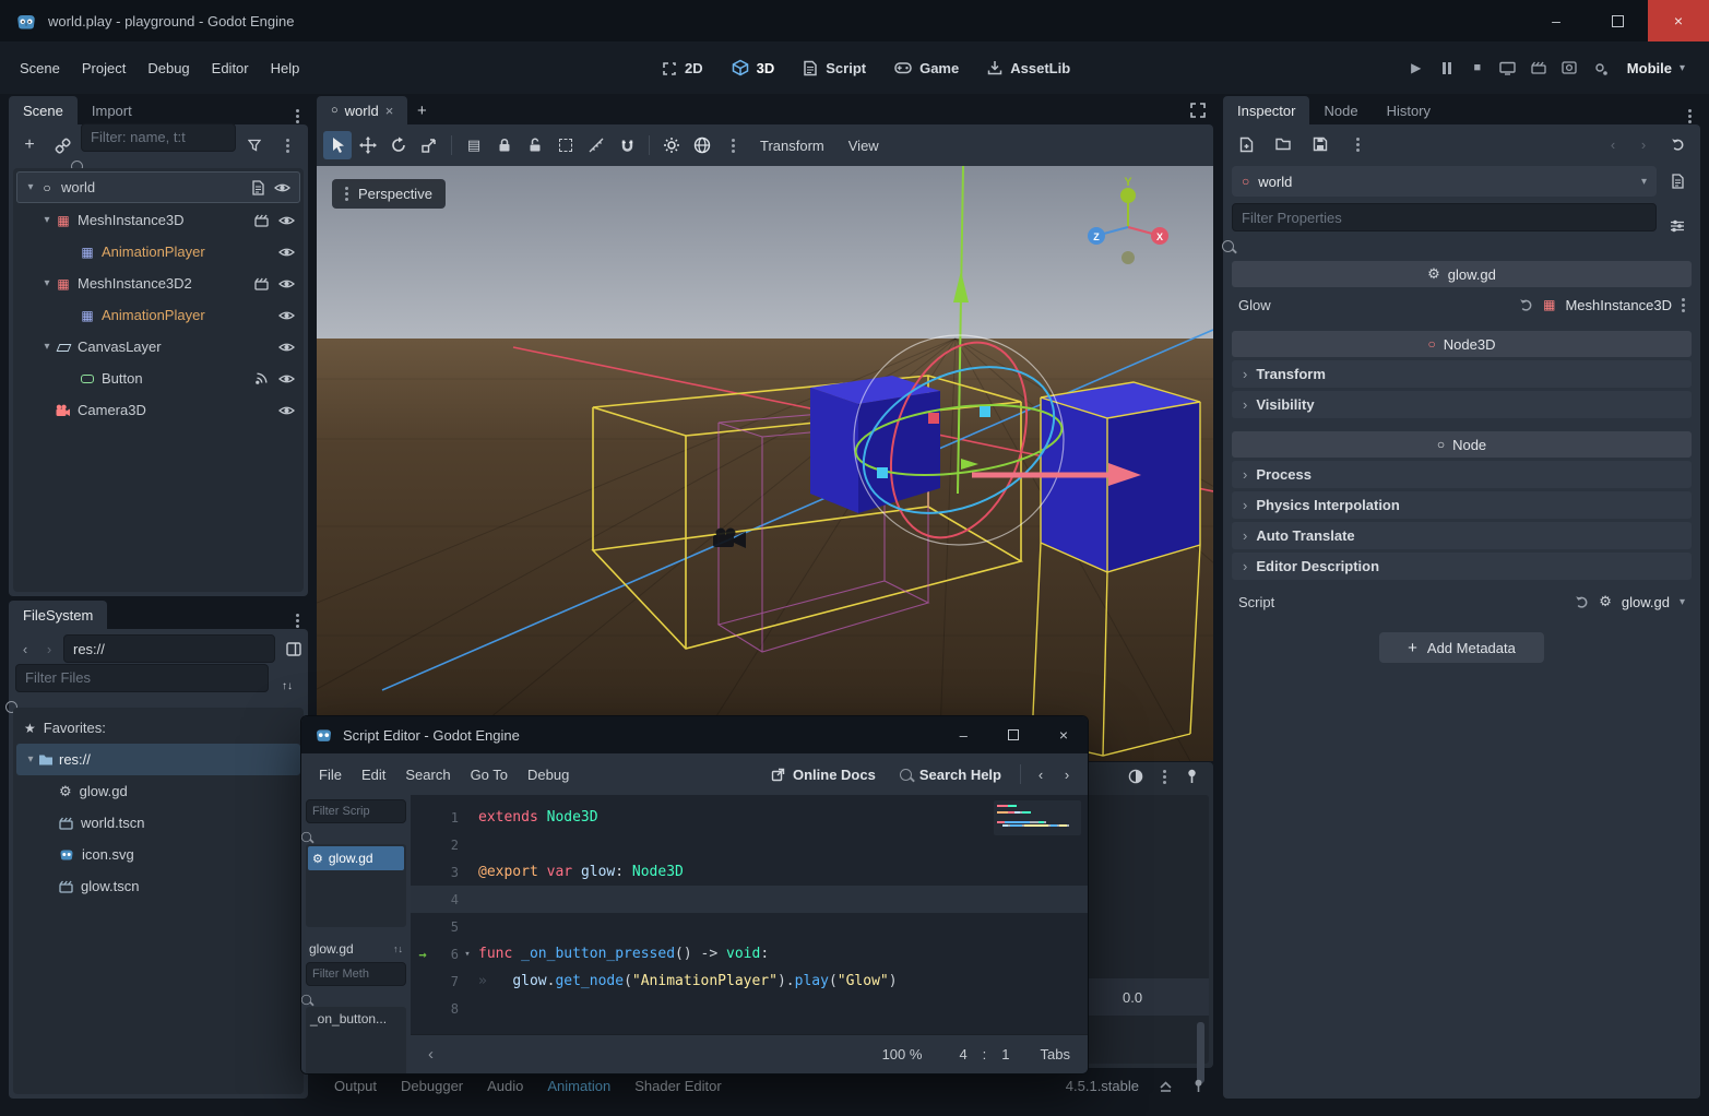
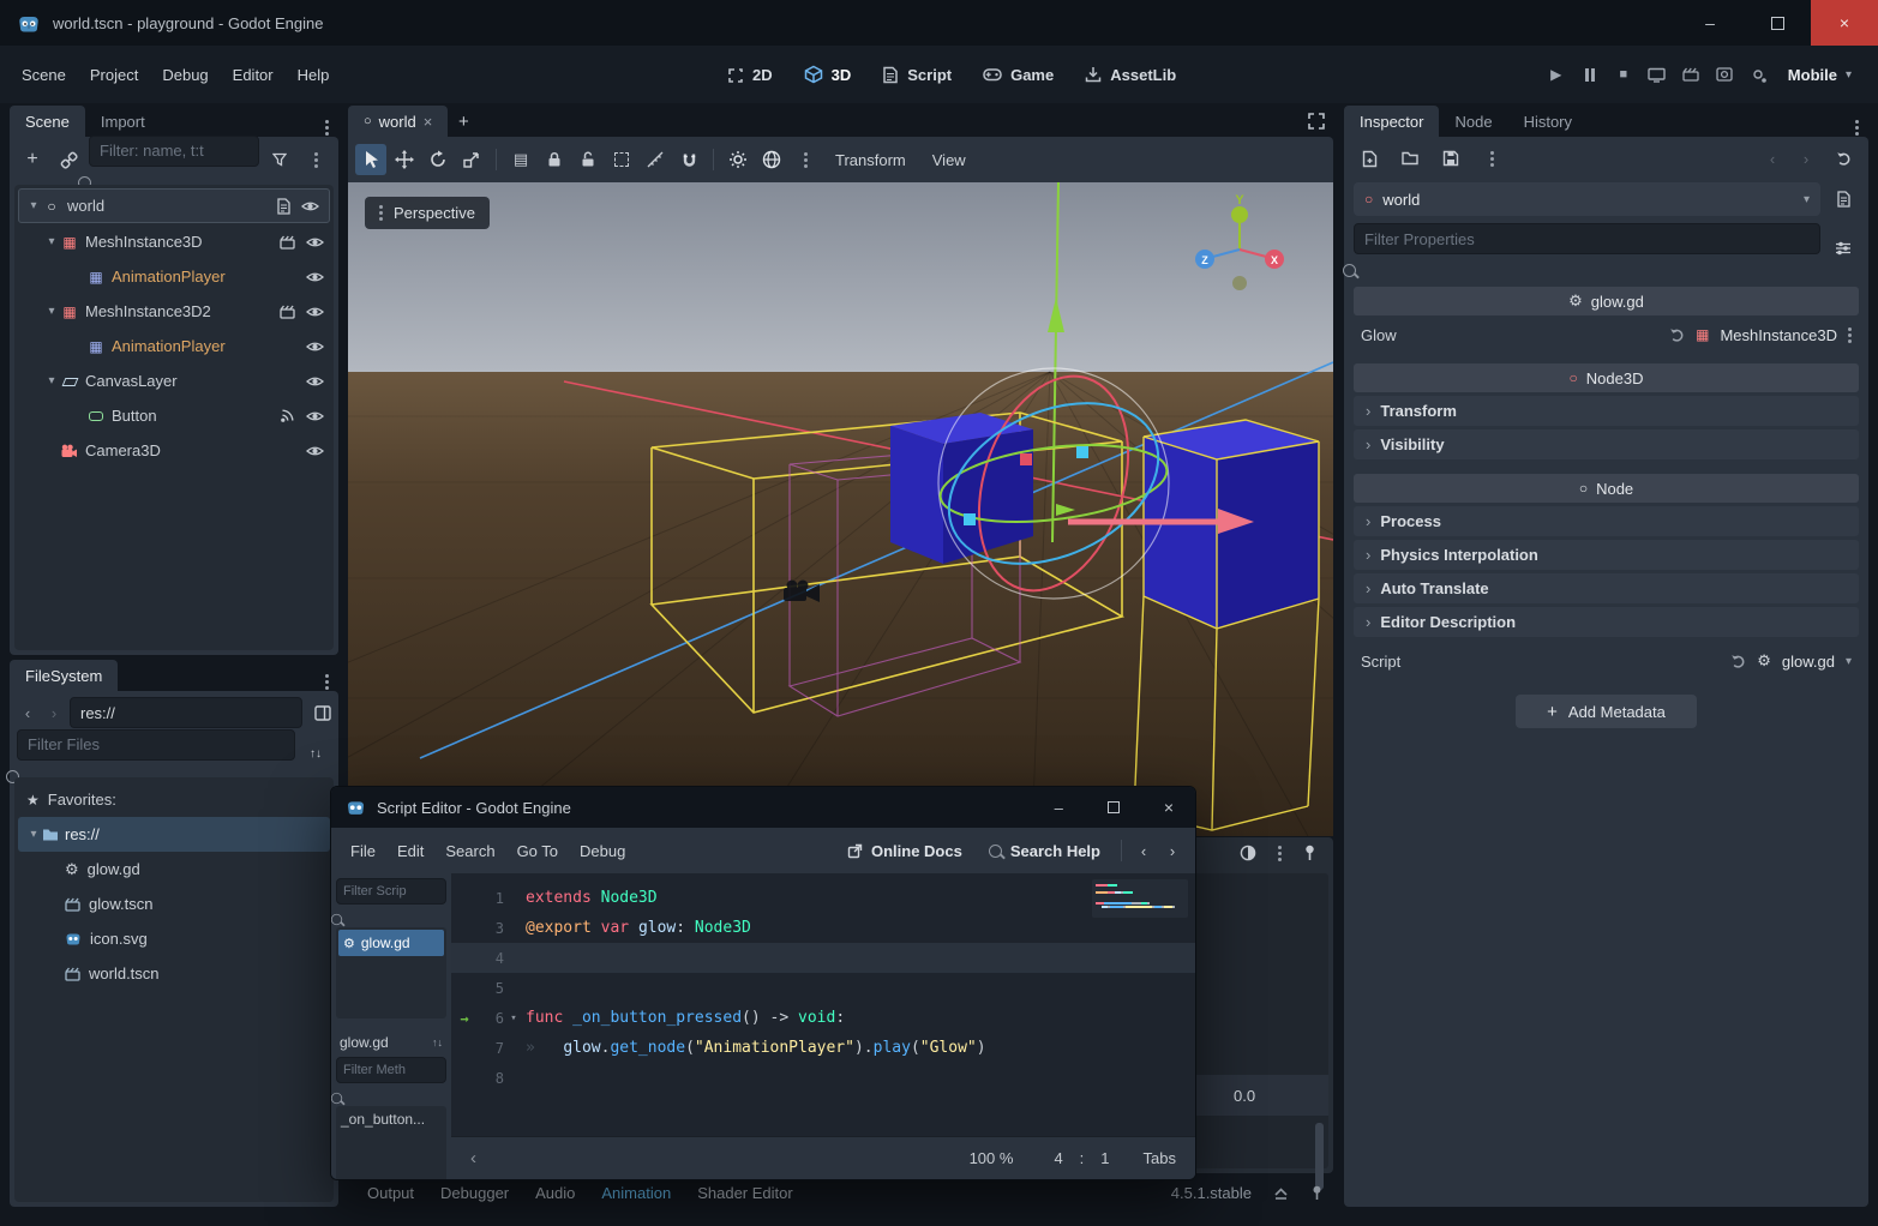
- world.play - playground - Godot Engine
+ world.tscn - playground - Godot Engine
  –
  ×
  Scene
  Project
  Debug
  Editor
  Help
  2D
  3D
  Script
  Game
  AssetLib
  ▶
  ■
  Mobile
  ▾
  Scene
  Import
  +
  Filter: name, t:t
  ▾
  ○
  world
  ▾
  ▦
  MeshInstance3D
  ▦
  AnimationPlayer
  ▾
  ▦
  MeshInstance3D2
  ▦
  AnimationPlayer
  ▾
  CanvasLayer
  Button
  Camera3D
  FileSystem
  ‹
  ›
  res://
  Filter Files
  ↑↓
  ★
  Favorites:
  ▾
  res://
  ⚙
  glow.gd
- world.tscn
+ glow.tscn
  icon.svg
- glow.tscn
+ world.tscn
  ○
  world
  ×
  +
  ▤
  Transform
  View
  Perspective
  Y
  X
  Z
  0.0
  Output
  Debugger
  Audio
  Animation
  Shader Editor
  4.5.1.stable
  Inspector
  Node
  History
  ‹
  ›
  ○
  world
  ▾
  Filter Properties
  ⚙
  glow.gd
  Glow
  ▦
  MeshInstance3D
  ○
  Node3D
  ›
  Transform
  ›
  Visibility
  ○
  Node
  ›
  Process
  ›
  Physics Interpolation
  ›
  Auto Translate
  ›
  Editor Description
  Script
  ⚙
  glow.gd
  ▾
  +
  Add Metadata
  Script Editor - Godot Engine
  –
  ×
  File
  Edit
  Search
  Go To
  Debug
  Online Docs
  Search Help
  ‹
  ›
  Filter Scrip
  ⚙
  glow.gd
  glow.gd
  ↑↓
  Filter Meth
  _on_button...
  1
  extends Node3D
- 2
  3
  @export var glow: Node3D
  4
  5
  →
  6
  ▾
  func _on_button_pressed() -> void:
  7
  » glow.get_node("AnimationPlayer").play("Glow")
  8
  ‹
  100 %
  4
  :
  1
  Tabs
